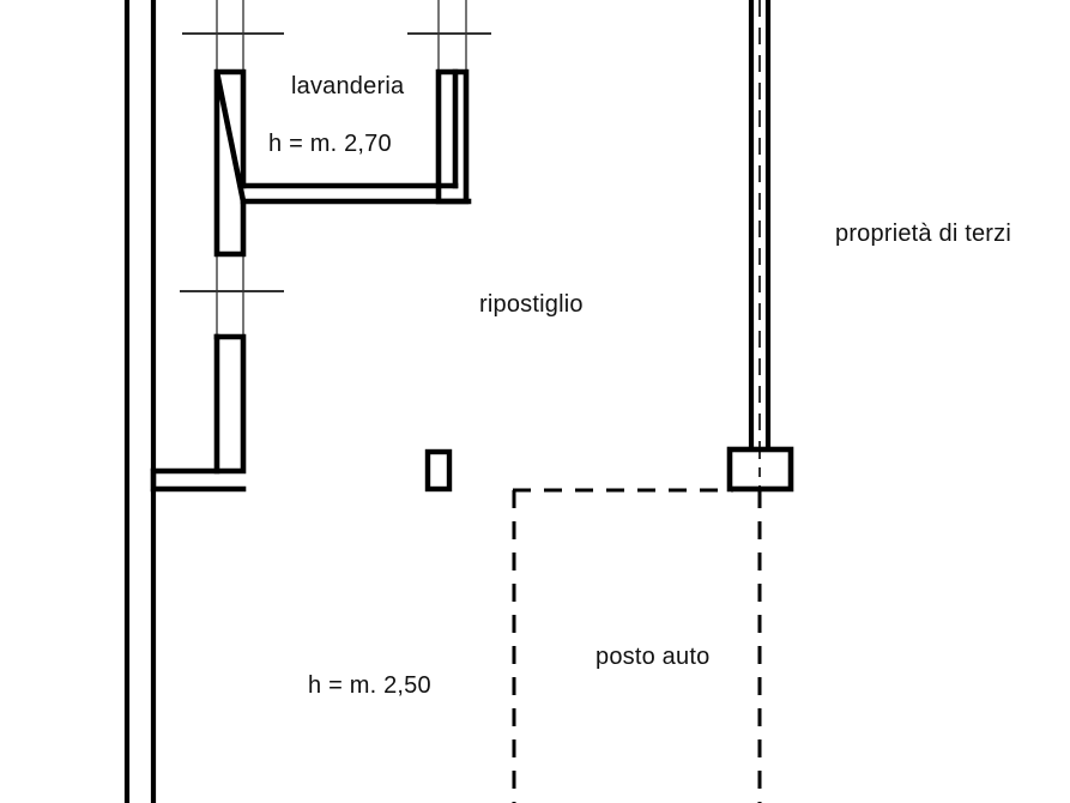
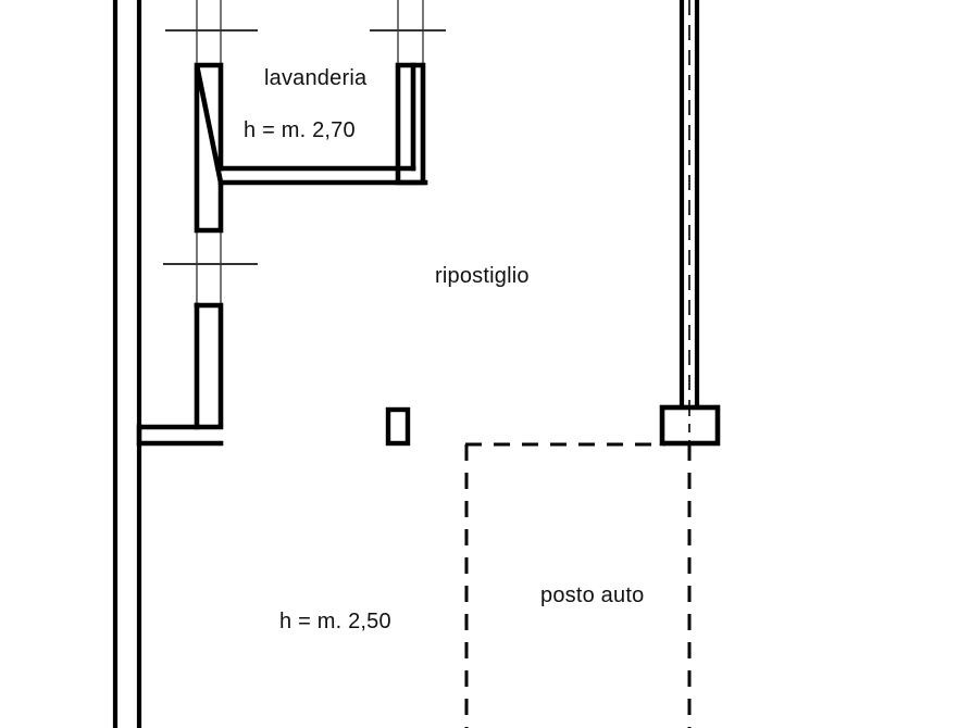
  lavanderia
  h = m. 2,70
  ripostiglio
- proprietà di terzi
  posto auto
  h = m. 2,50
